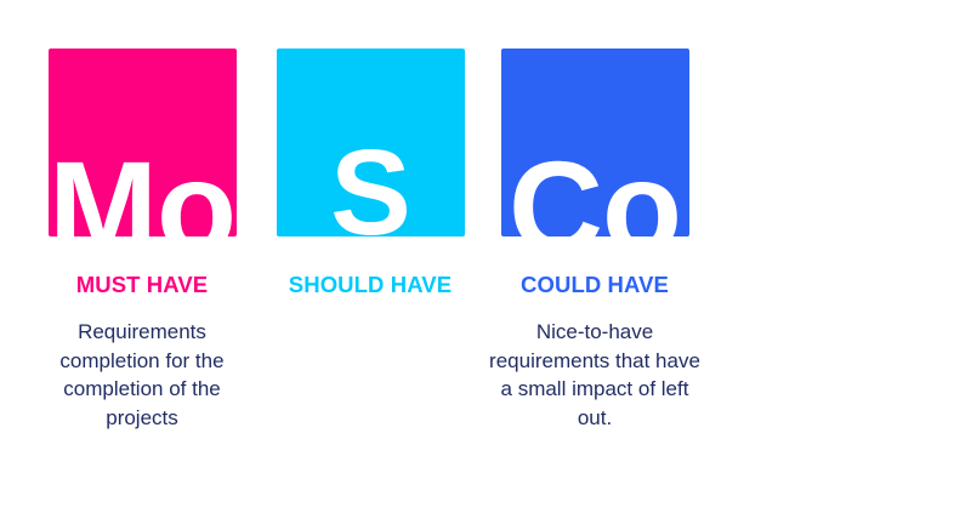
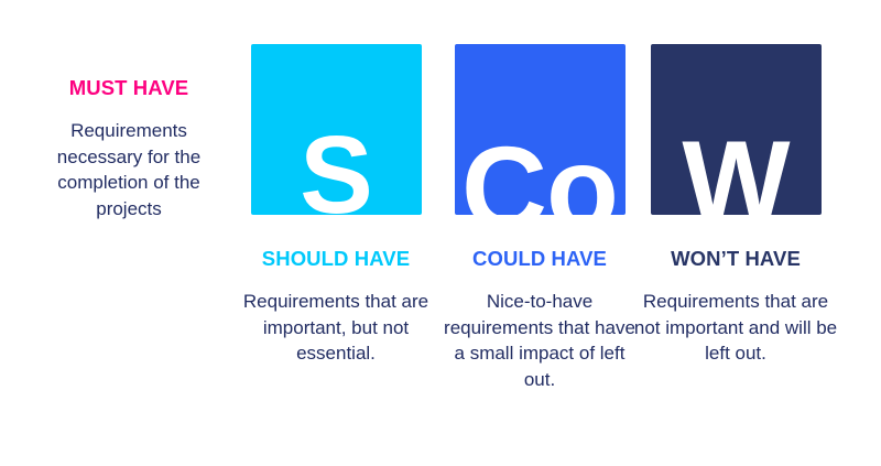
- Mo
  MUST HAVE
- Requirements completion for the completion of the projects
+ Requirements necessary for the completion of the projects
  S
  SHOULD HAVE
+ Requirements that are important, but not essential.
  Co
  COULD HAVE
  Nice-to-have requirements that have a small impact of left out.
+ W
+ WON’T HAVE
+ Requirements that are not important and will be left out.
